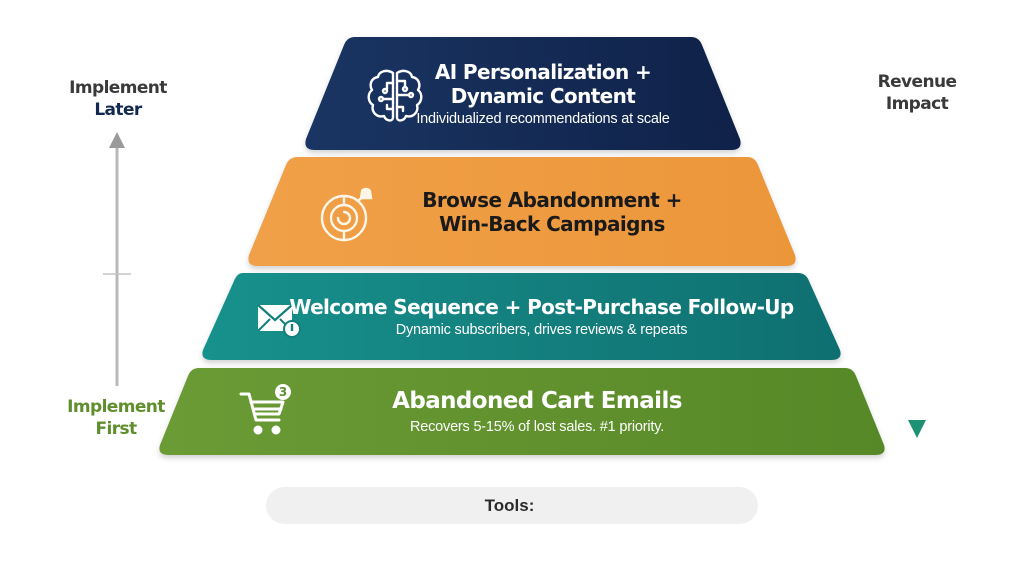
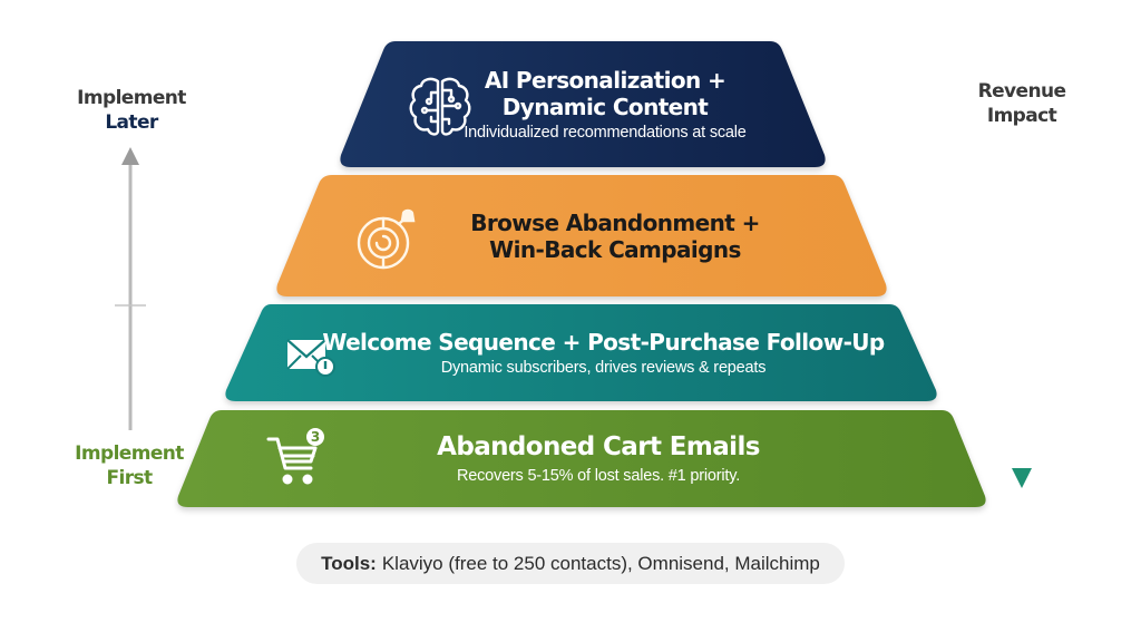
  Implement
  Later
  Implement
  First
  Revenue
  Impact
  AI Personalization +
  Dynamic Content
  Individualized recommendations at scale
  Browse Abandonment +
  Win-Back Campaigns
  Welcome Sequence + Post-Purchase Follow-Up
  Dynamic subscribers, drives reviews & repeats
  3
  Abandoned Cart Emails
  Recovers 5-15% of lost sales. #1 priority.
  Tools:
+ Klaviyo (free to 250 contacts), Omnisend, Mailchimp
